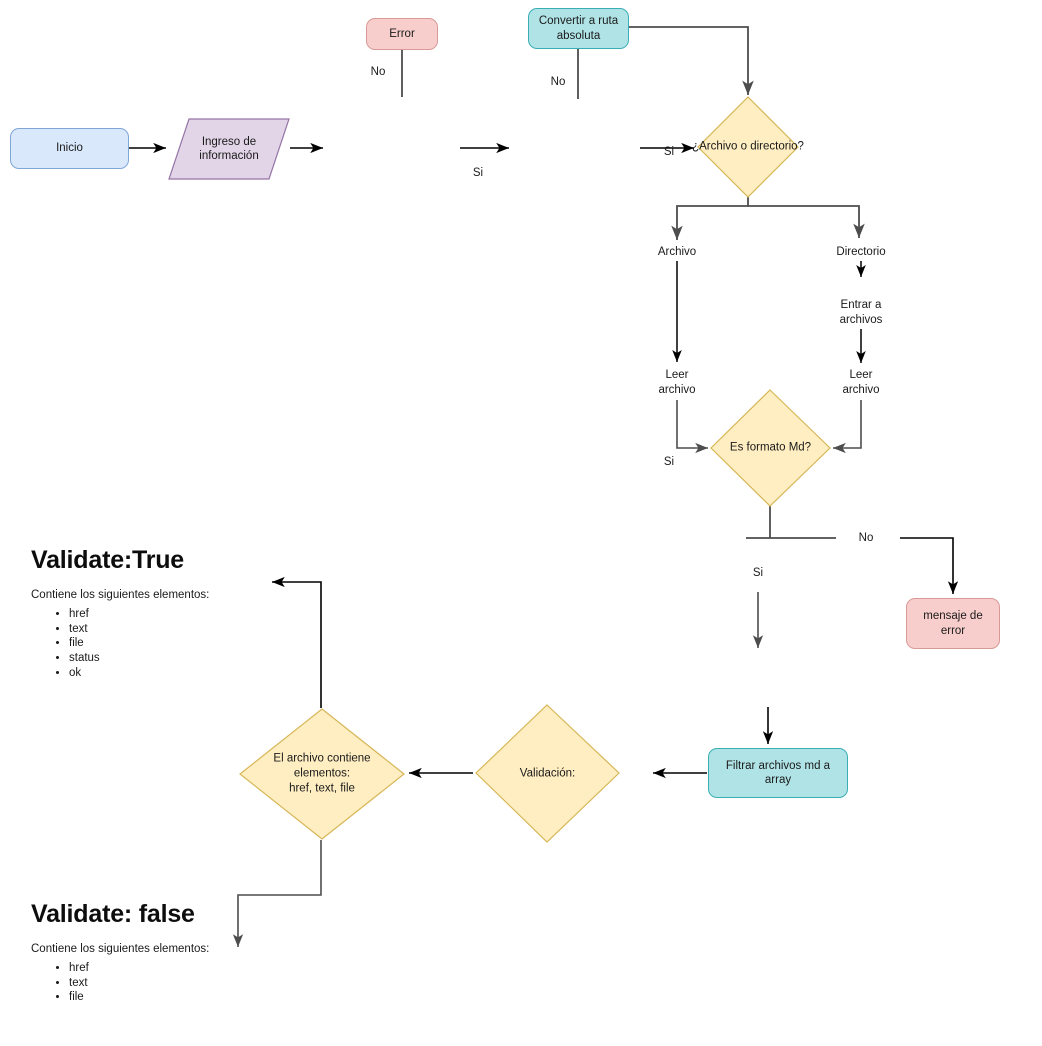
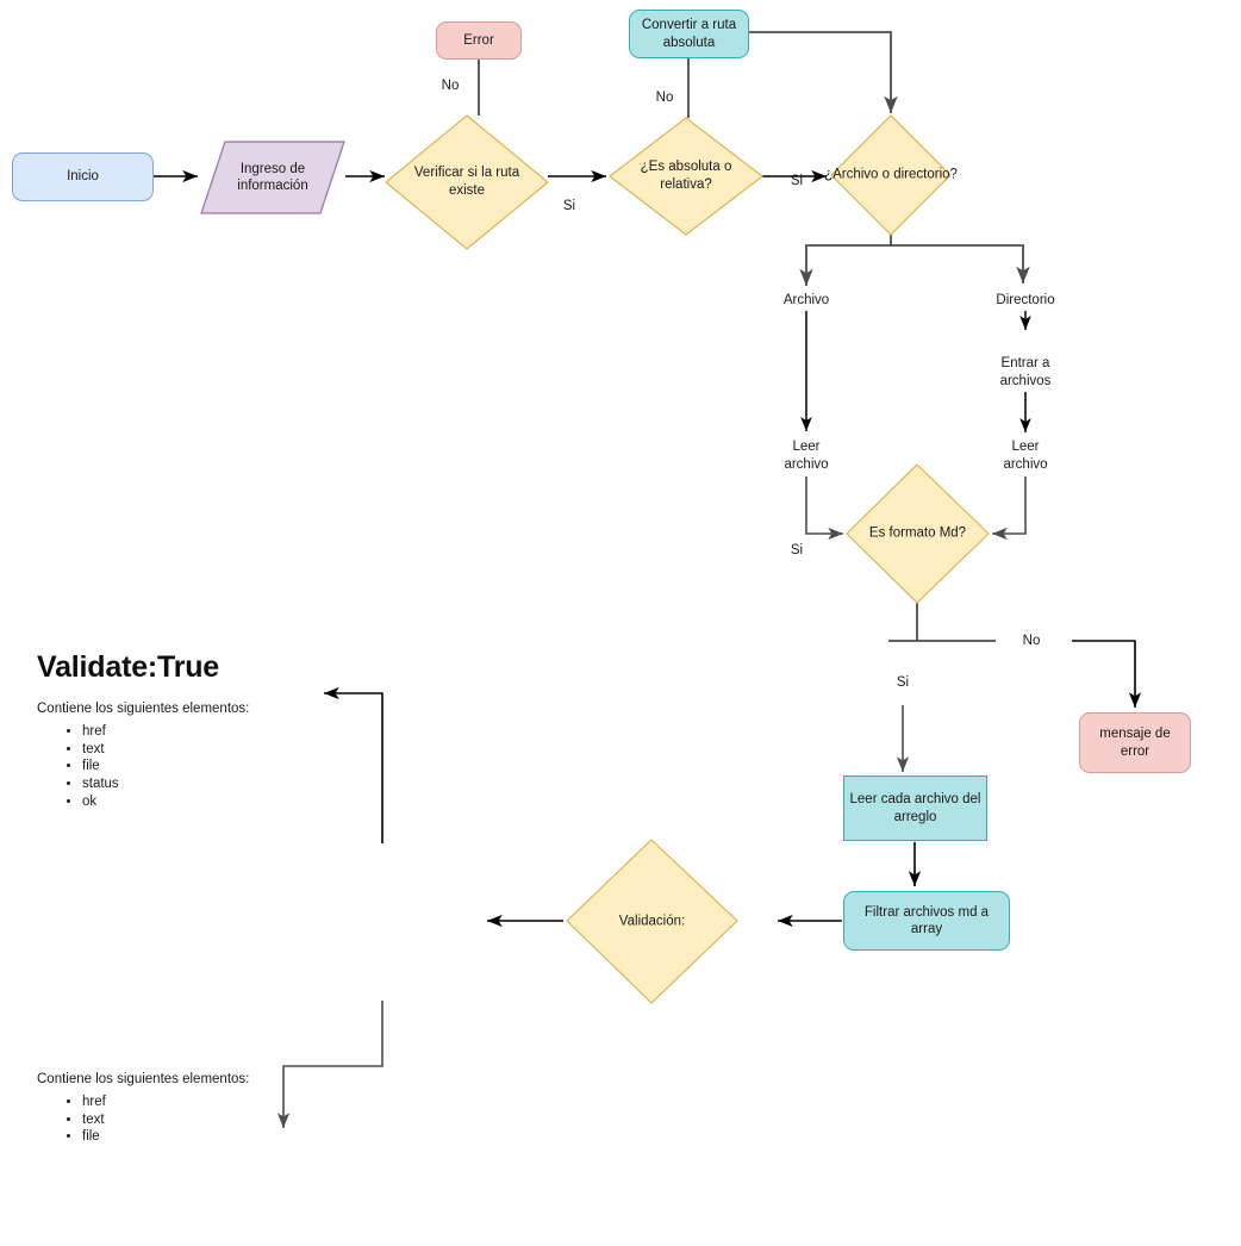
  Inicio
  Ingreso de
  información
  Error
+ Verificar si la ruta
+ existe
  Convertir a ruta
  absoluta
+ ¿Es absoluta o
+ relativa?
  ¿Archivo o directorio?
  Es formato Md?
  mensaje de
  error
+ Leer cada archivo del
+ arreglo
  Filtrar archivos md a
  array
  Validación:
- El archivo contiene
- elementos:
- href, text, file
  No
  Si
  No
  Si
  Archivo
  Directorio
  Entrar a
  archivos
  Leer
  archivo
  Leer
  archivo
  Si
  No
  Si
  Validate:True
  Contiene los siguientes elementos:
  href
  text
  file
  status
  ok
- Validate: false
  Contiene los siguientes elementos:
  href
  text
  file
